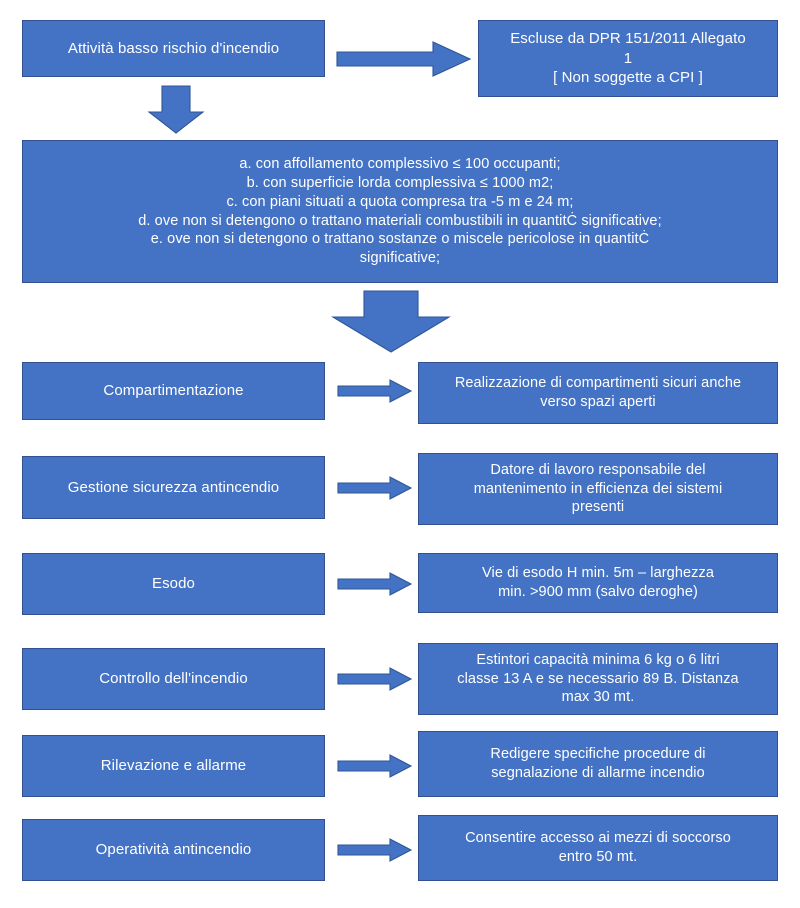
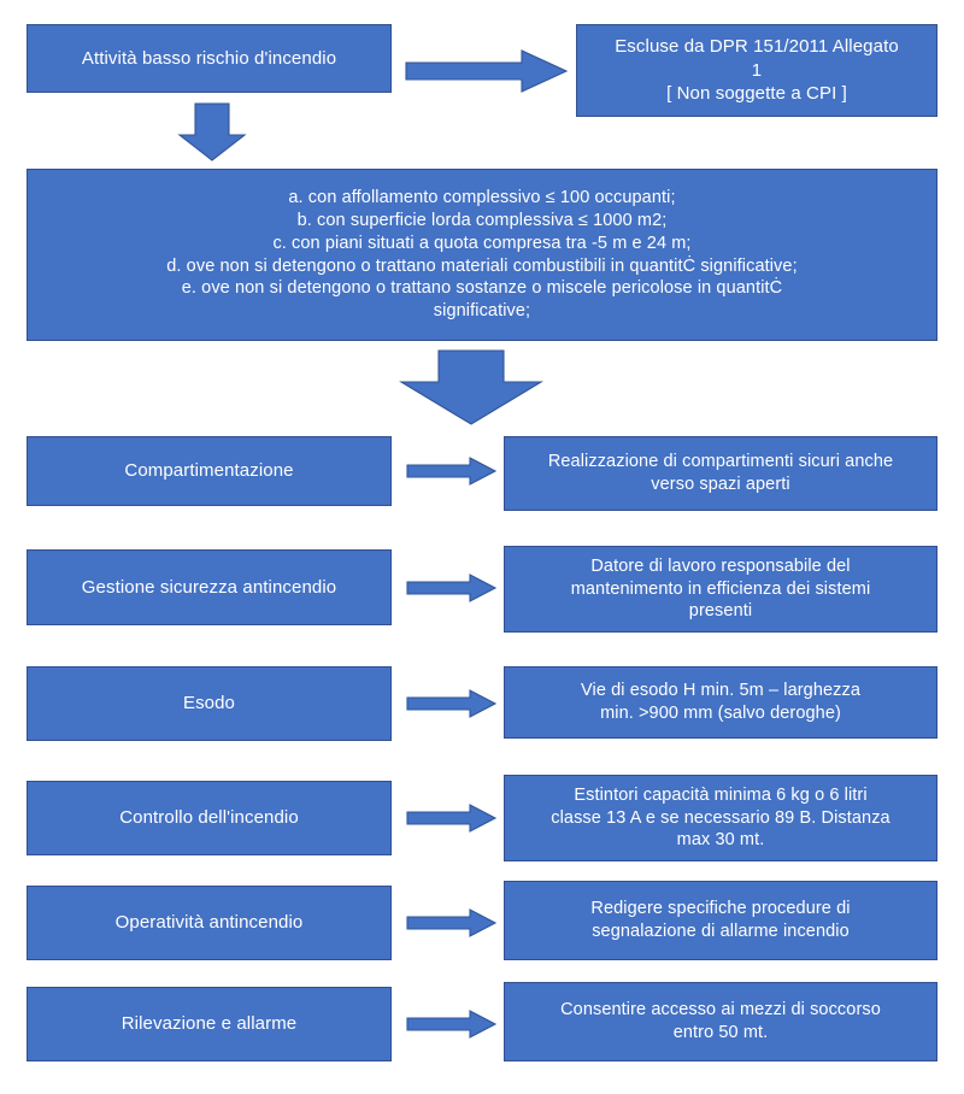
  Attività basso rischio d'incendio
  Escluse da DPR 151/2011 Allegato
  1
  [ Non soggette a CPI ]
  a. con affollamento complessivo ≤ 100 occupanti;
  b. con superficie lorda complessiva ≤ 1000 m2;
  c. con piani situati a quota compresa tra -5 m e 24 m;
  d. ove non si detengono o trattano materiali combustibili in quantitĊ significative;
  e. ove non si detengono o trattano sostanze o miscele pericolose in quantitĊ
  significative;
  Compartimentazione
  Realizzazione di compartimenti sicuri anche
  verso spazi aperti
  Gestione sicurezza antincendio
  Datore di lavoro responsabile del
  mantenimento in efficienza dei sistemi
  presenti
  Esodo
  Vie di esodo H min. 5m – larghezza
  min. >900 mm (salvo deroghe)
  Controllo dell'incendio
  Estintori capacità minima 6 kg o 6 litri
  classe 13 A e se necessario 89 B. Distanza
  max 30 mt.
- Rilevazione e allarme
+ Operatività antincendio
  Redigere specifiche procedure di
  segnalazione di allarme incendio
- Operatività antincendio
+ Rilevazione e allarme
  Consentire accesso ai mezzi di soccorso
  entro 50 mt.
